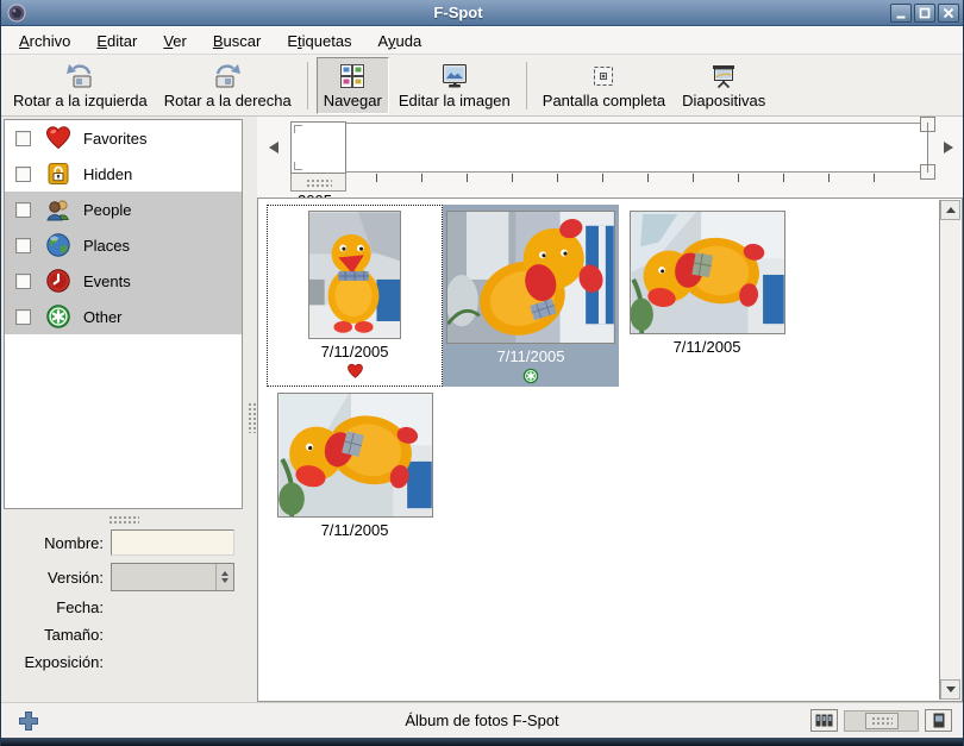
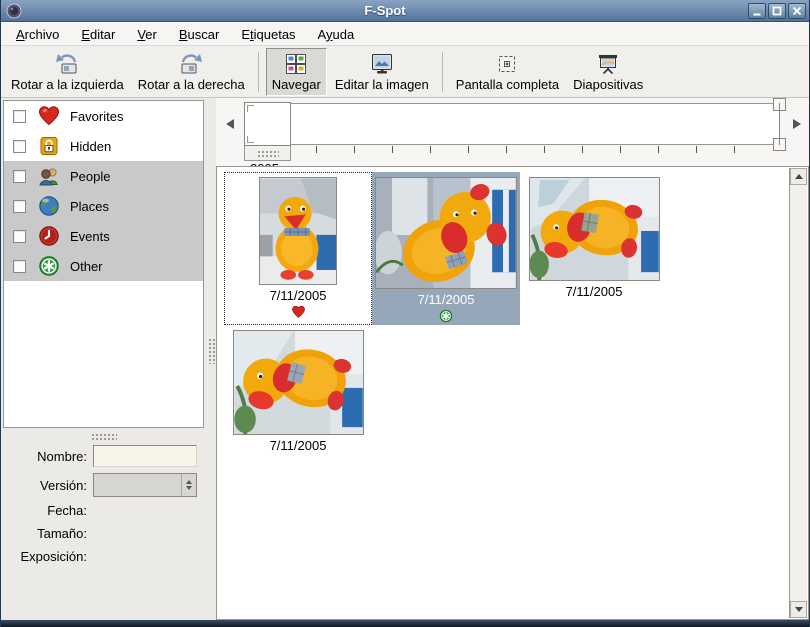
  F-Spot
  Archivo
  Editar
  Ver
  Buscar
  Etiquetas
  Ayuda
  Rotar a la izquierda
  Rotar a la derecha
  Navegar
  Editar la imagen
  Pantalla completa
  Diapositivas
  Favorites
  Hidden
  People
  Places
  Events
  Other
  Nombre:
  Versión:
  Fecha:
  Tamaño:
  Exposición:
  7/11/2005
  7/11/2005
  7/11/2005
  7/11/2005
- Álbum de fotos F-Spot
